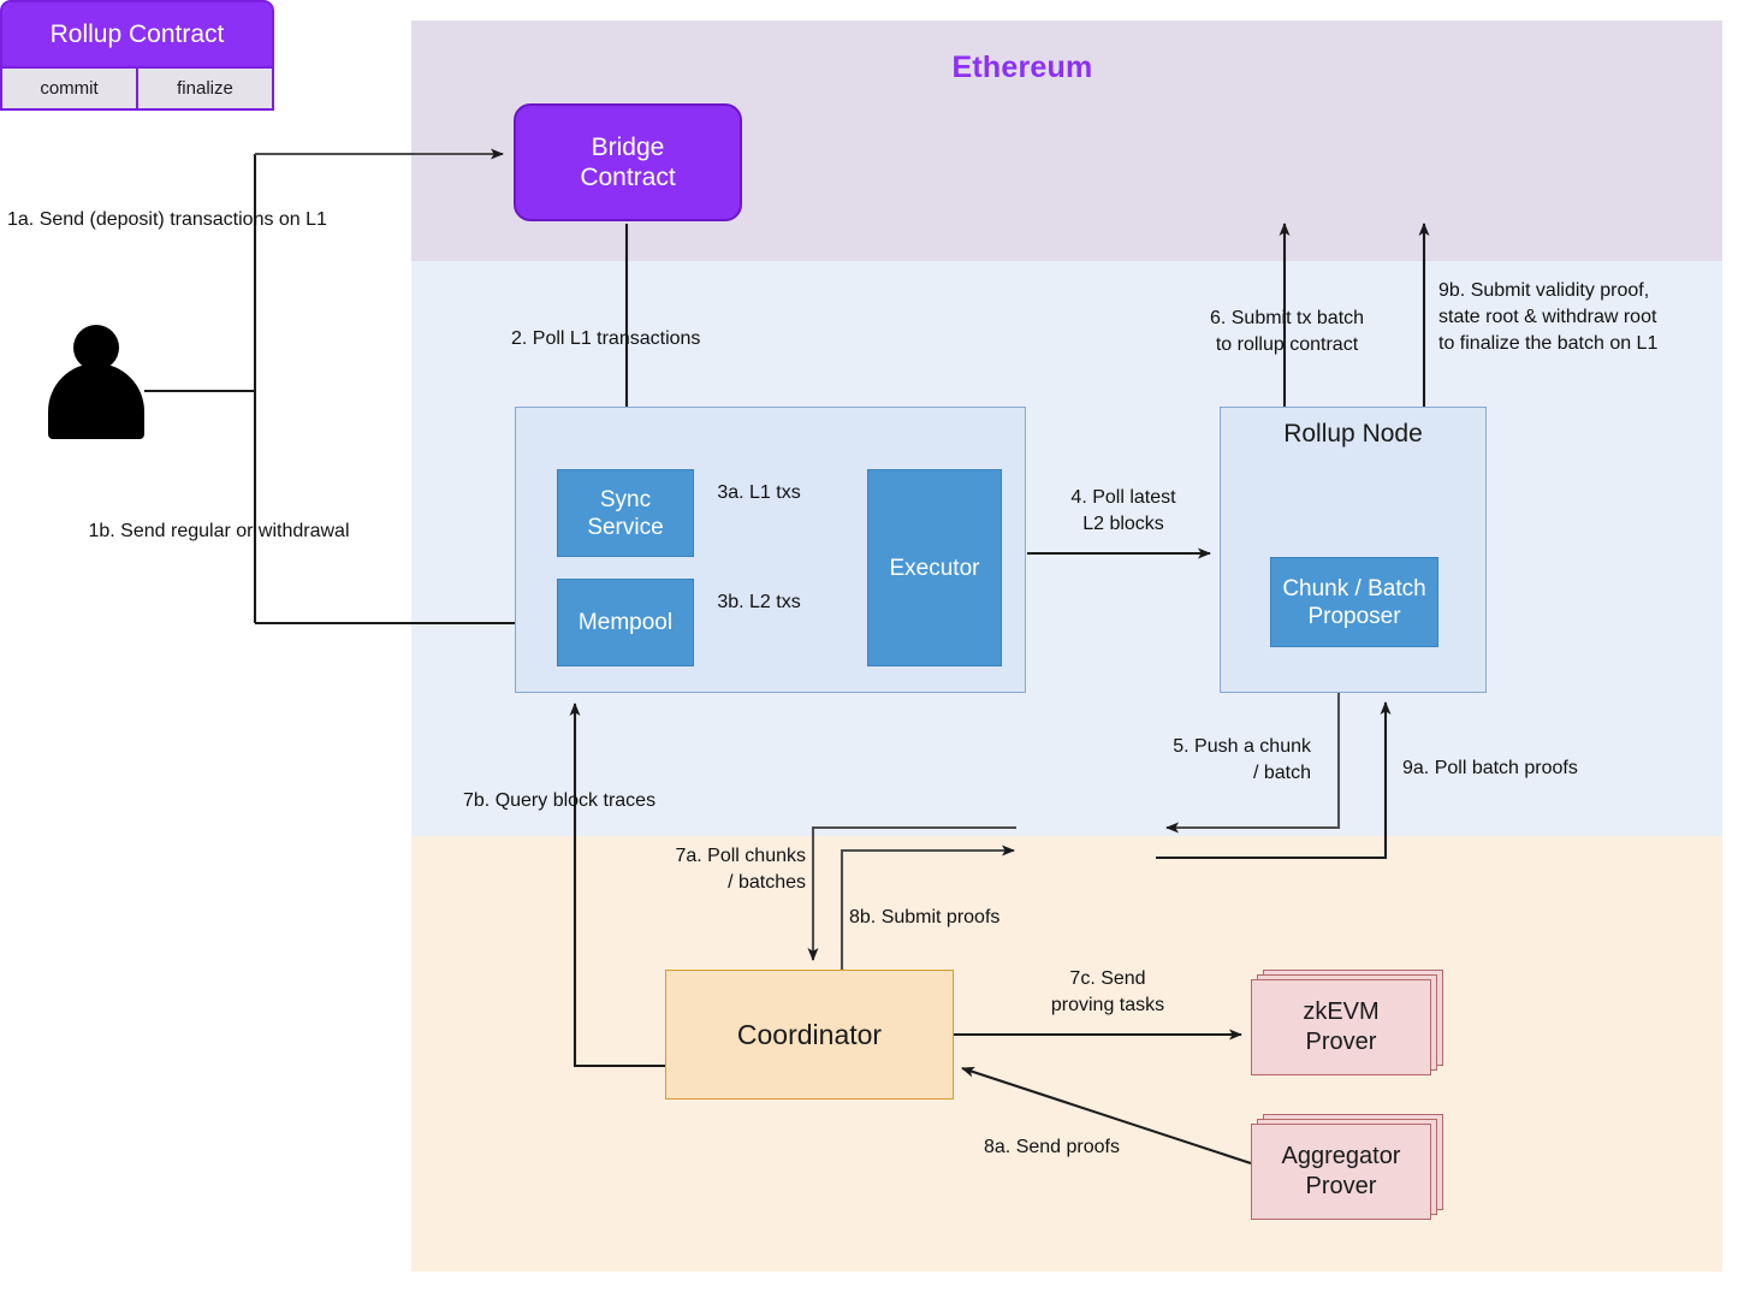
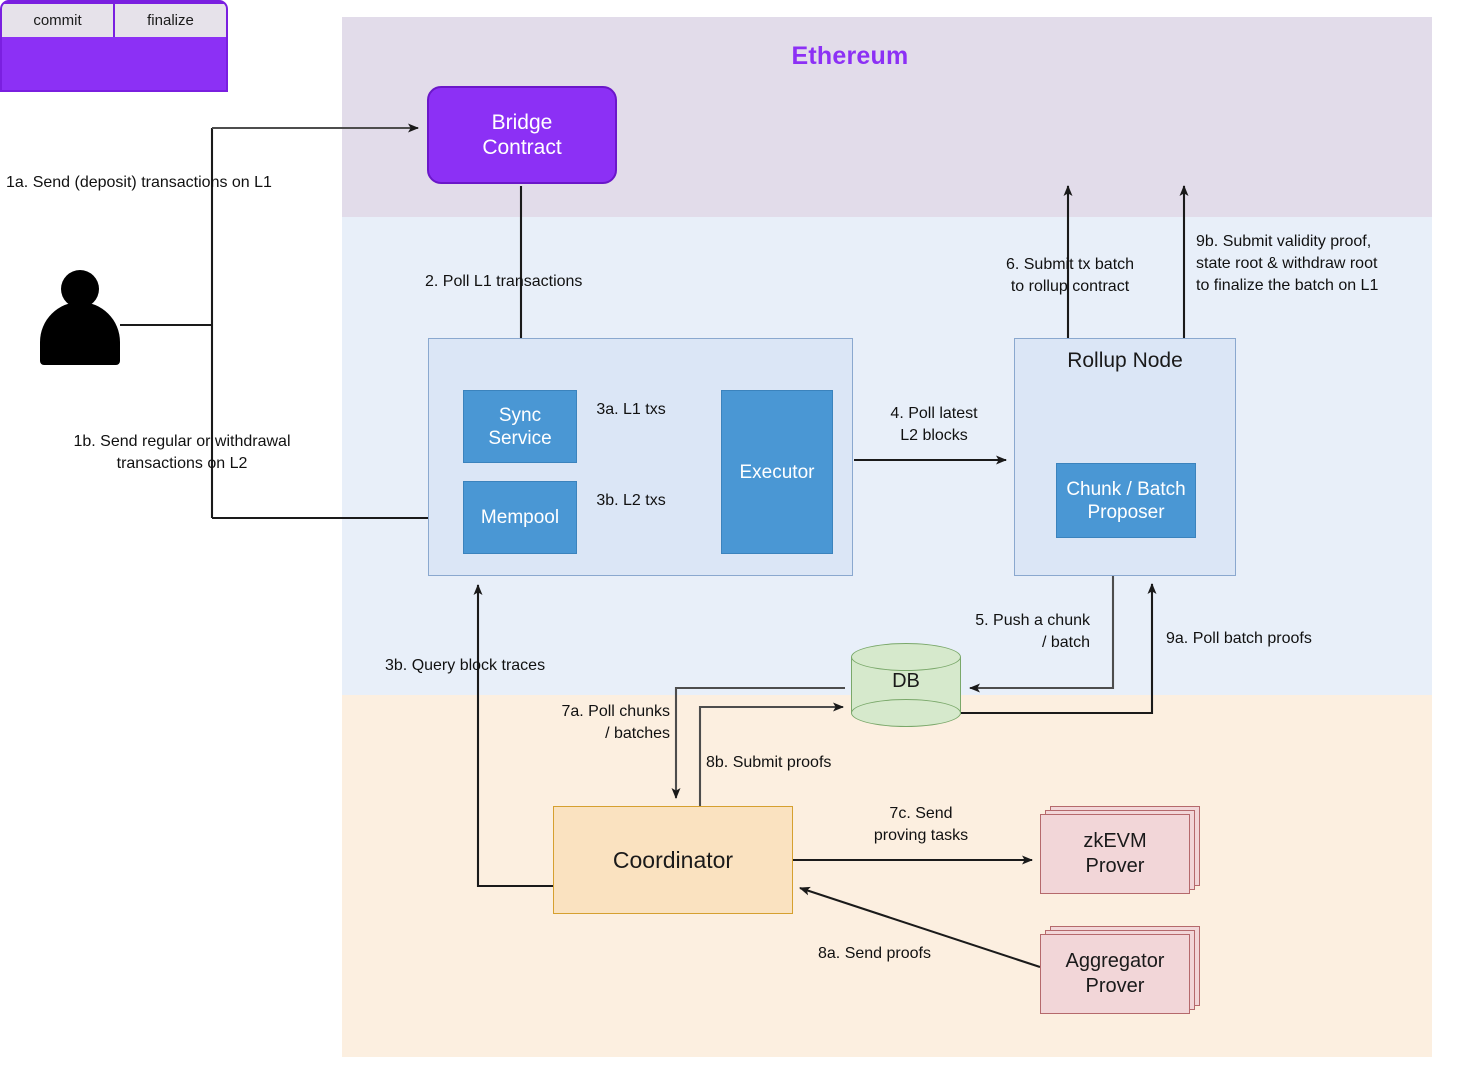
  Ethereum
  Bridge
  Contract
- Rollup Contract
  commit
  finalize
  Sync
  Service
  Mempool
  Executor
  Rollup Node
  Chunk / Batch
  Proposer
+ DB
  Coordinator
  zkEVM
  Prover
  Aggregator
  Prover
  1a. Send (deposit) transactions on L1
  1b. Send regular or withdrawal
+ transactions on L2
  2. Poll L1 transactions
  3a. L1 txs
  3b. L2 txs
  4. Poll latest
  L2 blocks
  5. Push a chunk
  / batch
  6. Submit tx batch
  to rollup contract
  7a. Poll chunks
  / batches
- 7b. Query block traces
+ 3b. Query block traces
  7c. Send
  proving tasks
  8a. Send proofs
  8b. Submit proofs
  9a. Poll batch proofs
  9b. Submit validity proof,
  state root & withdraw root
  to finalize the batch on L1
